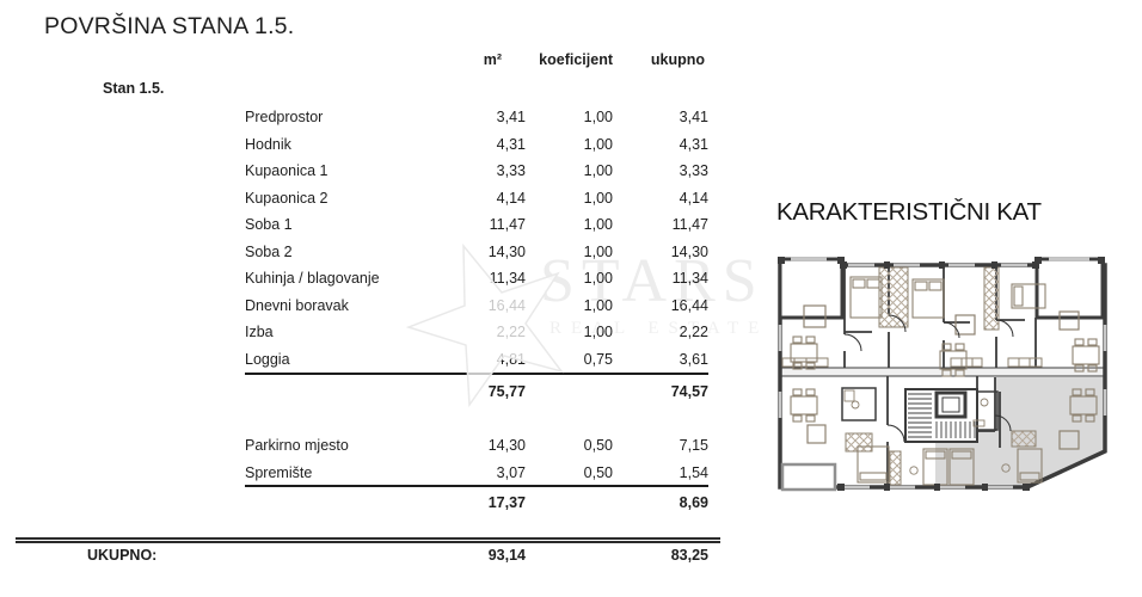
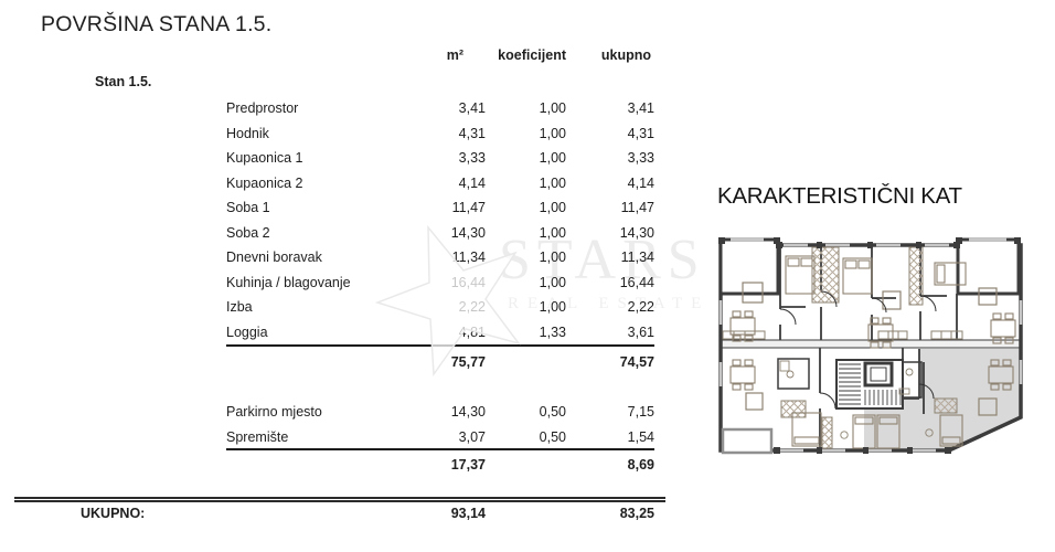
  STARS
  REAL ESTATE
  POVRŠINA STANA 1.5.
  m²
  koeficijent
  ukupno
  Stan 1.5.
  Predprostor
  3,41
  1,00
  3,41
  Hodnik
  4,31
  1,00
  4,31
  Kupaonica 1
  3,33
  1,00
  3,33
  Kupaonica 2
  4,14
  1,00
  4,14
  Soba 1
  11,47
  1,00
  11,47
  Soba 2
  14,30
  1,00
  14,30
- Kuhinja / blagovanje
+ Dnevni boravak
  11,34
  1,00
  11,34
- Dnevni boravak
+ Kuhinja / blagovanje
  16,44
  1,00
  16,44
  Izba
  2,22
  1,00
  2,22
  Loggia
  4,81
- 0,75
+ 1,33
  3,61
  75,77
  74,57
  Parkirno mjesto
  14,30
  0,50
  7,15
  Spremište
  3,07
  0,50
  1,54
  17,37
  8,69
  UKUPNO:
  93,14
  83,25
  KARAKTERISTIČNI KAT
